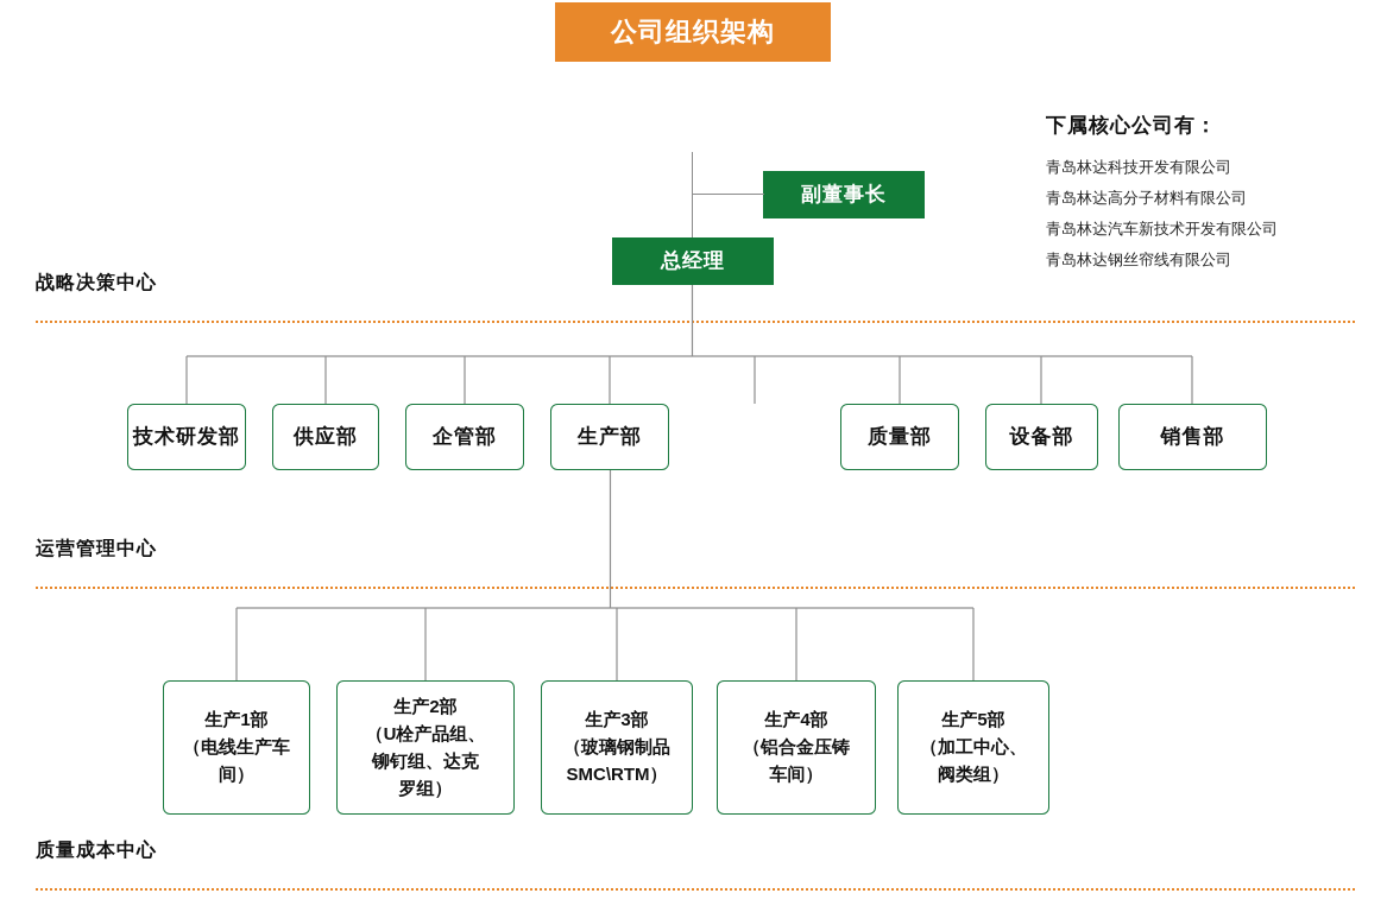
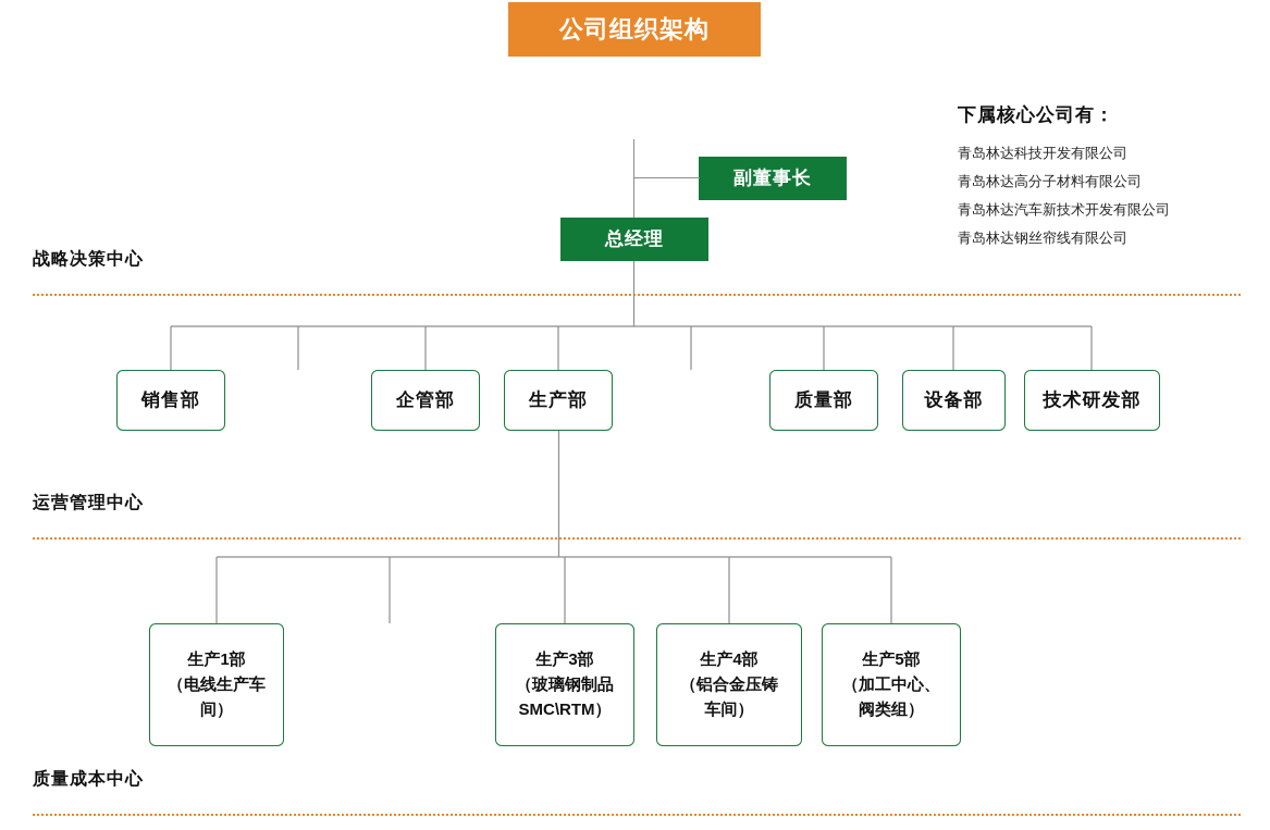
  公司组织架构
  副董事长
  总经理
  下属核心公司有：
  青岛林达科技开发有限公司
  青岛林达高分子材料有限公司
  青岛林达汽车新技术开发有限公司
  青岛林达钢丝帘线有限公司
  战略决策中心
- 技术研发部
+ 销售部
- 供应部
  企管部
  生产部
  质量部
  设备部
- 销售部
+ 技术研发部
  运营管理中心
  生产1部
  （电线生产车
  间）
- 生产2部
- （U栓产品组、
- 铆钉组、达克
- 罗组）
  生产3部
  （玻璃钢制品
  SMC\RTM）
  生产4部
  （铝合金压铸
  车间）
  生产5部
  （加工中心、
  阀类组）
  质量成本中心
